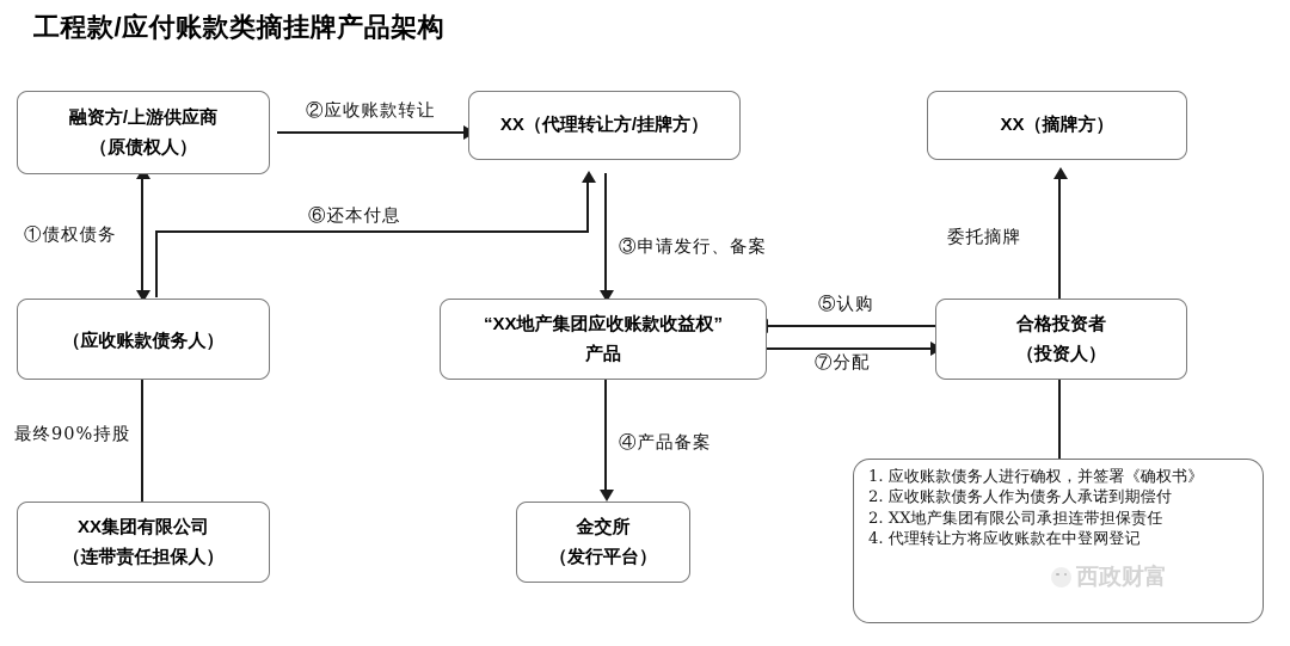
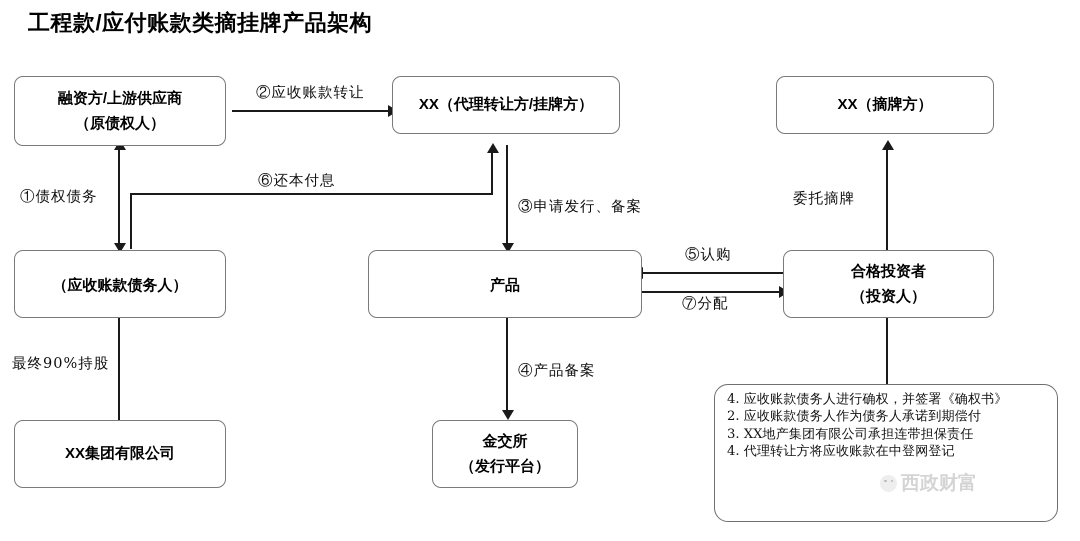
  工程款/应付账款类摘挂牌产品架构
  ②应收账款转让
  ①债权债务
  ⑥还本付息
  ③申请发行、备案
  ④产品备案
  ⑤认购
  ⑦分配
  委托摘牌
  最终90%持股
  融资方/上游供应商
  （原债权人）
  XX（代理转让方/挂牌方）
  XX（摘牌方）
  （应收账款债务人）
- “XX地产集团应收账款收益权”
  产品
  合格投资者
  （投资人）
  XX集团有限公司
- （连带责任担保人）
  金交所
  （发行平台）
- 1. 应收账款债务人进行确权，并签署《确权书》
+ 4. 应收账款债务人进行确权，并签署《确权书》
  2. 应收账款债务人作为债务人承诺到期偿付
- 2. XX地产集团有限公司承担连带担保责任
+ 3. XX地产集团有限公司承担连带担保责任
  4. 代理转让方将应收账款在中登网登记
  西政财富
